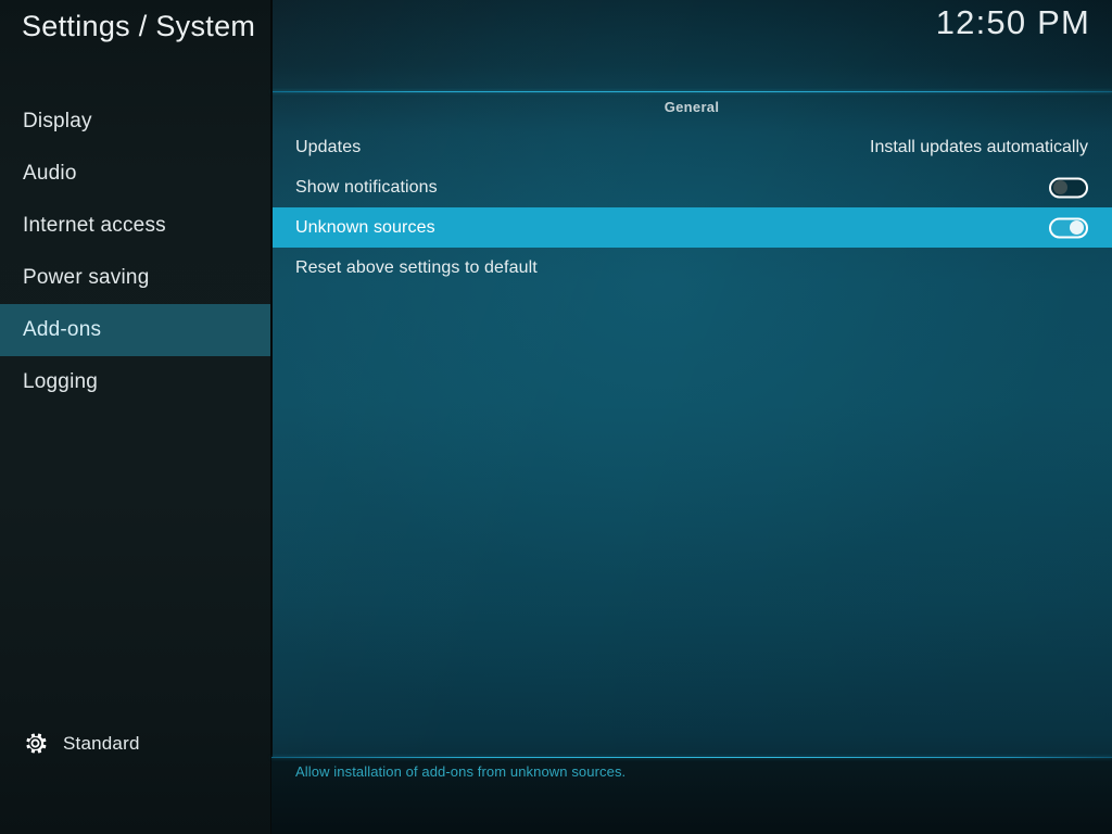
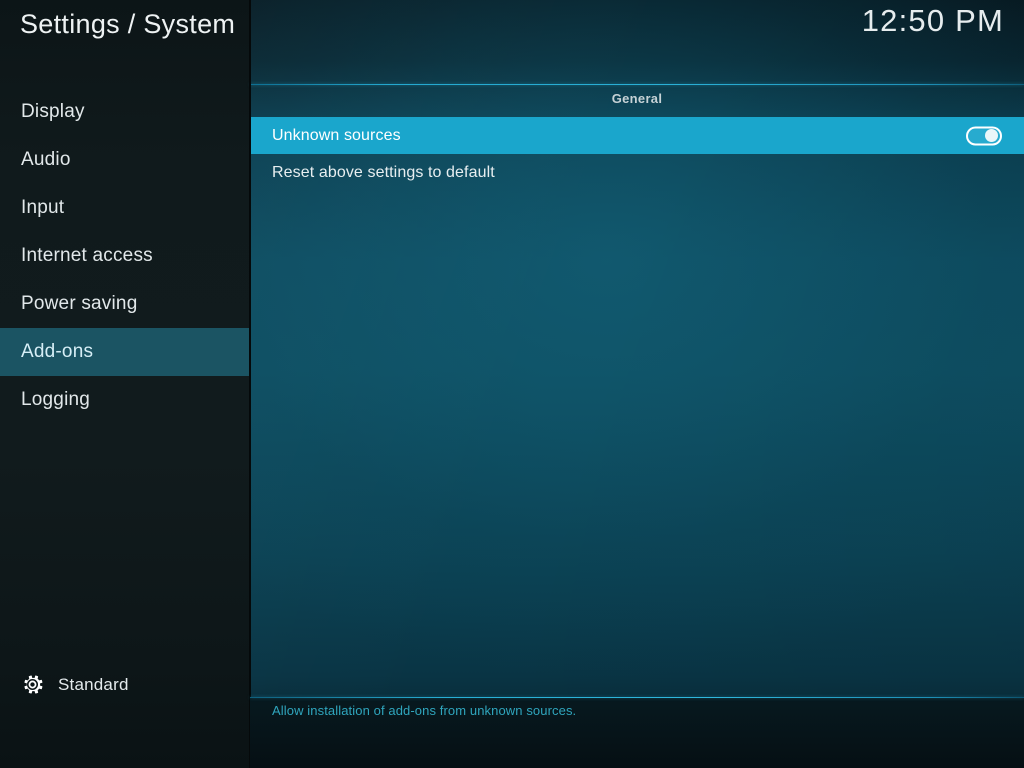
  Display
  Audio
+ Input
  Internet access
  Power saving
  Add-ons
  Logging
  Standard
  Settings / System
  12:50 PM
  General
- Updates
- Install updates automatically
- Show notifications
  Unknown sources
  Reset above settings to default
  Allow installation of add-ons from unknown sources.
